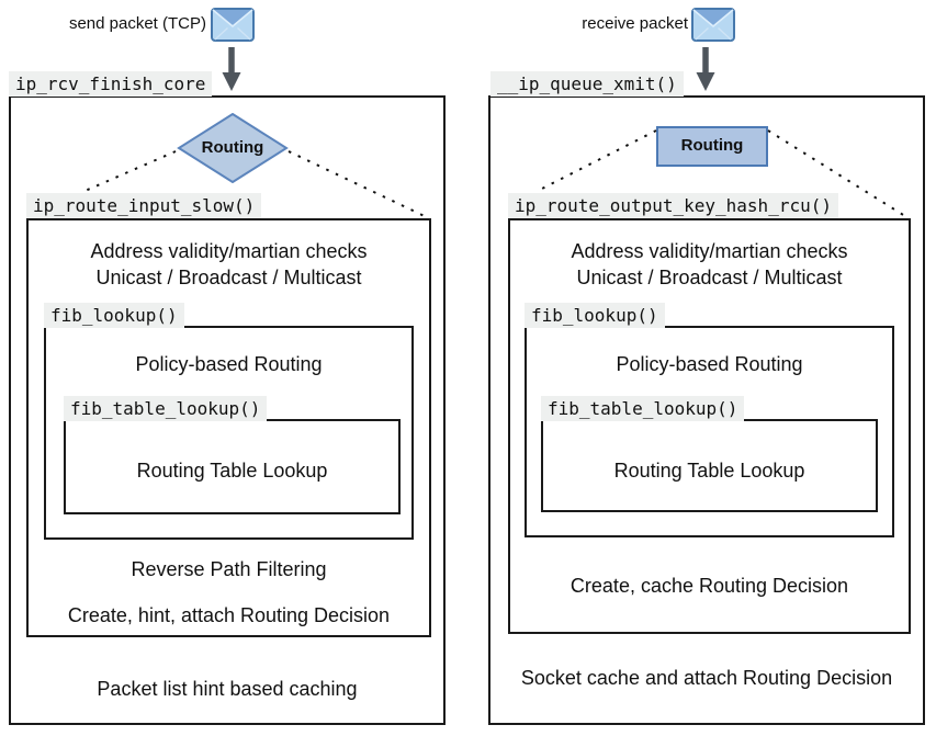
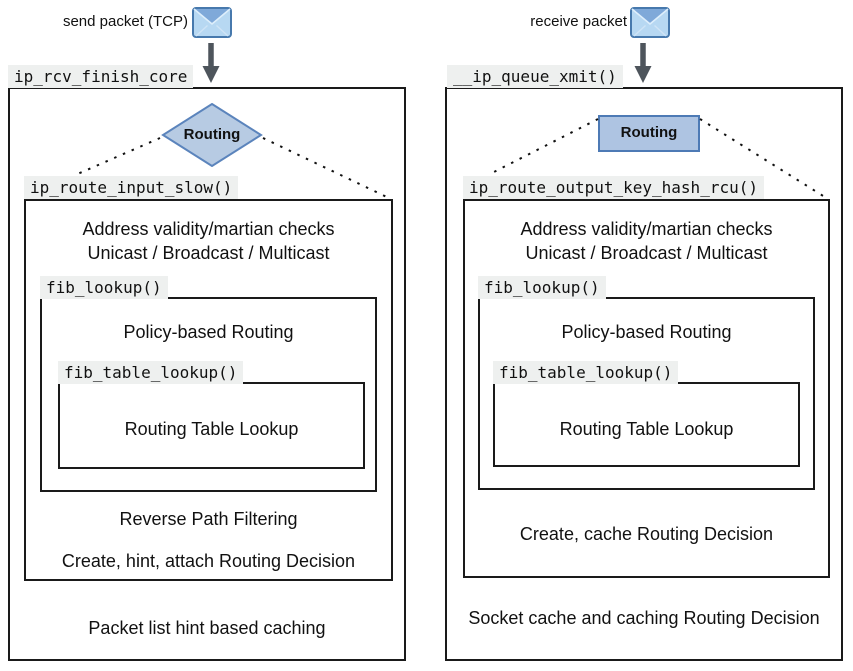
  send packet (TCP)
  ip_rcv_finish_core
  Routing
  ip_route_input_slow()
  Address validity/martian checks
  Unicast / Broadcast / Multicast
  fib_lookup()
  Policy-based Routing
  fib_table_lookup()
  Routing Table Lookup
  Reverse Path Filtering
  Create, hint, attach Routing Decision
  Packet list hint based caching
  receive packet
  __ip_queue_xmit()
  Routing
  ip_route_output_key_hash_rcu()
  Address validity/martian checks
  Unicast / Broadcast / Multicast
  fib_lookup()
  Policy-based Routing
  fib_table_lookup()
  Routing Table Lookup
  Create, cache Routing Decision
- Socket cache and attach Routing Decision
+ Socket cache and caching Routing Decision
